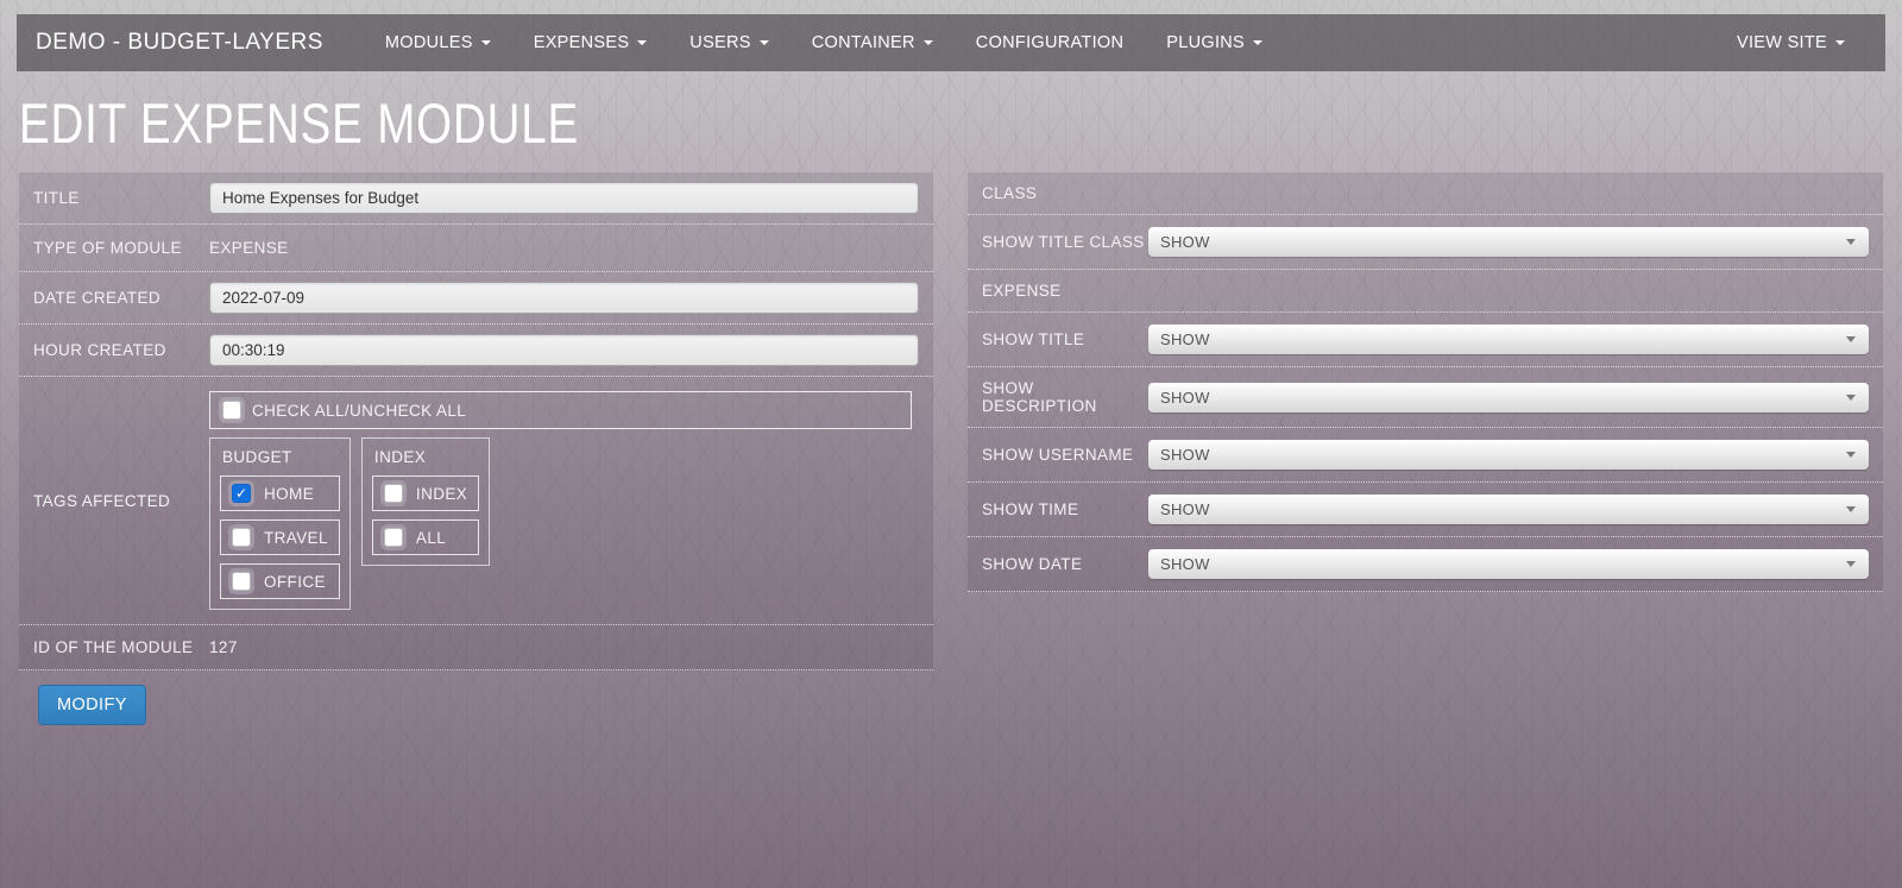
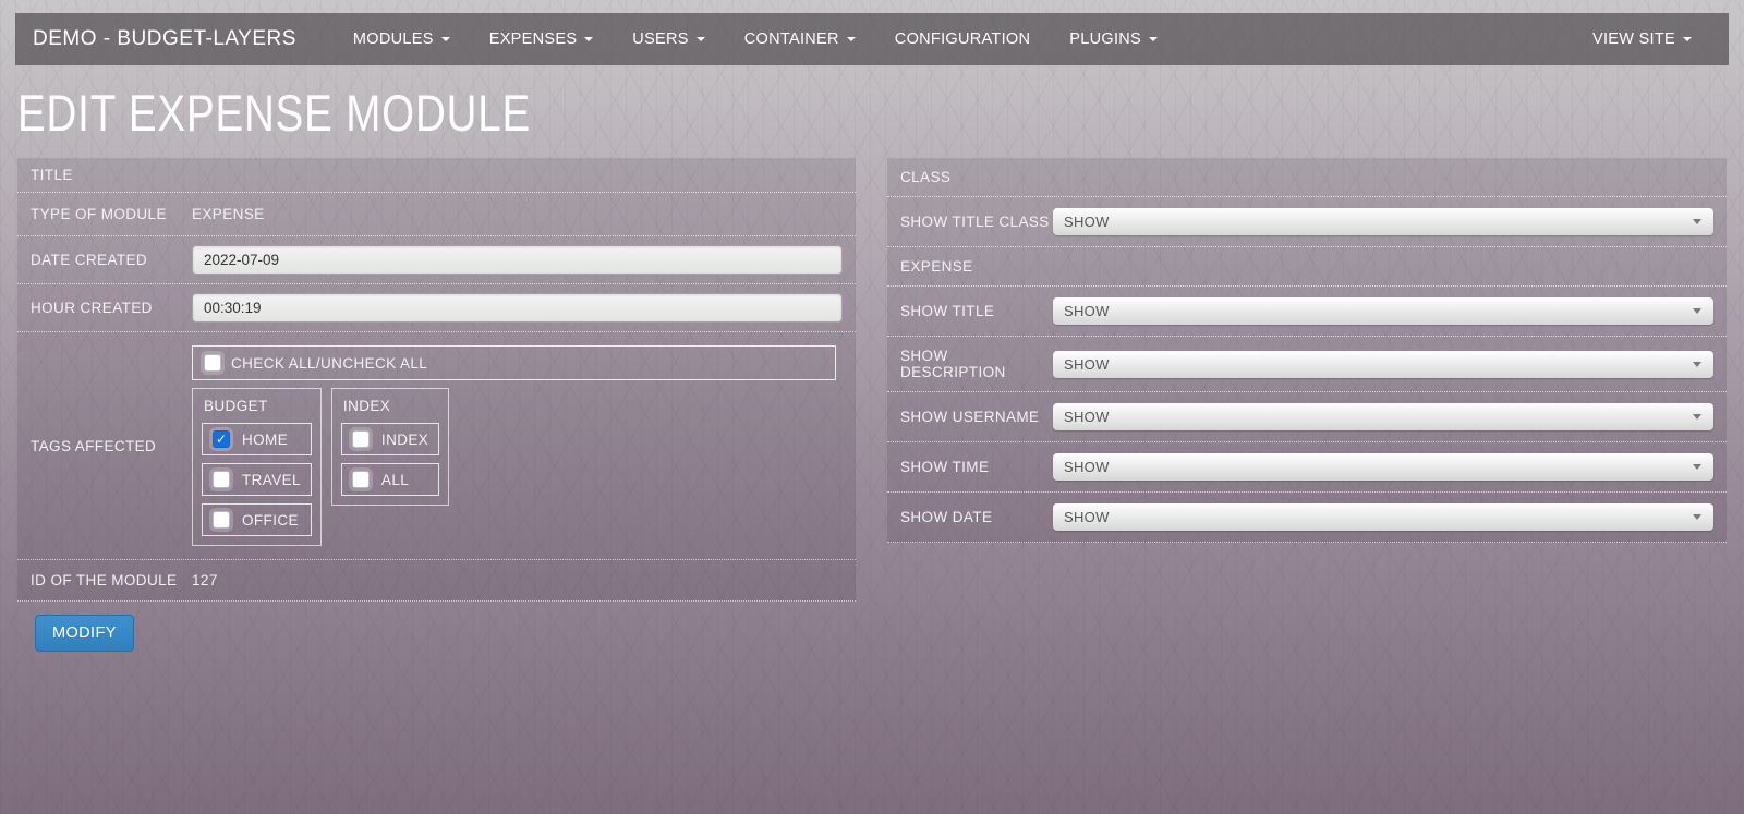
  DEMO - BUDGET-LAYERS
  MODULES
  EXPENSES
  USERS
  CONTAINER
  CONFIGURATION
  PLUGINS
  VIEW SITE
  EDIT EXPENSE MODULE
  TITLE
- Home Expenses for Budget
  TYPE OF MODULE
  EXPENSE
  DATE CREATED
  2022-07-09
  HOUR CREATED
  00:30:19
  TAGS AFFECTED
  ✓
  CHECK ALL/UNCHECK ALL
  BUDGET
  ✓
  HOME
  ✓
  TRAVEL
  ✓
  OFFICE
  INDEX
  ✓
  INDEX
  ✓
  ALL
  ID OF THE MODULE
  127
  MODIFY
  CLASS
  SHOW TITLE CLASS
  SHOW
  EXPENSE
  SHOW TITLE
  SHOW
  SHOW DESCRIPTION
  SHOW
  SHOW USERNAME
  SHOW
  SHOW TIME
  SHOW
  SHOW DATE
  SHOW
